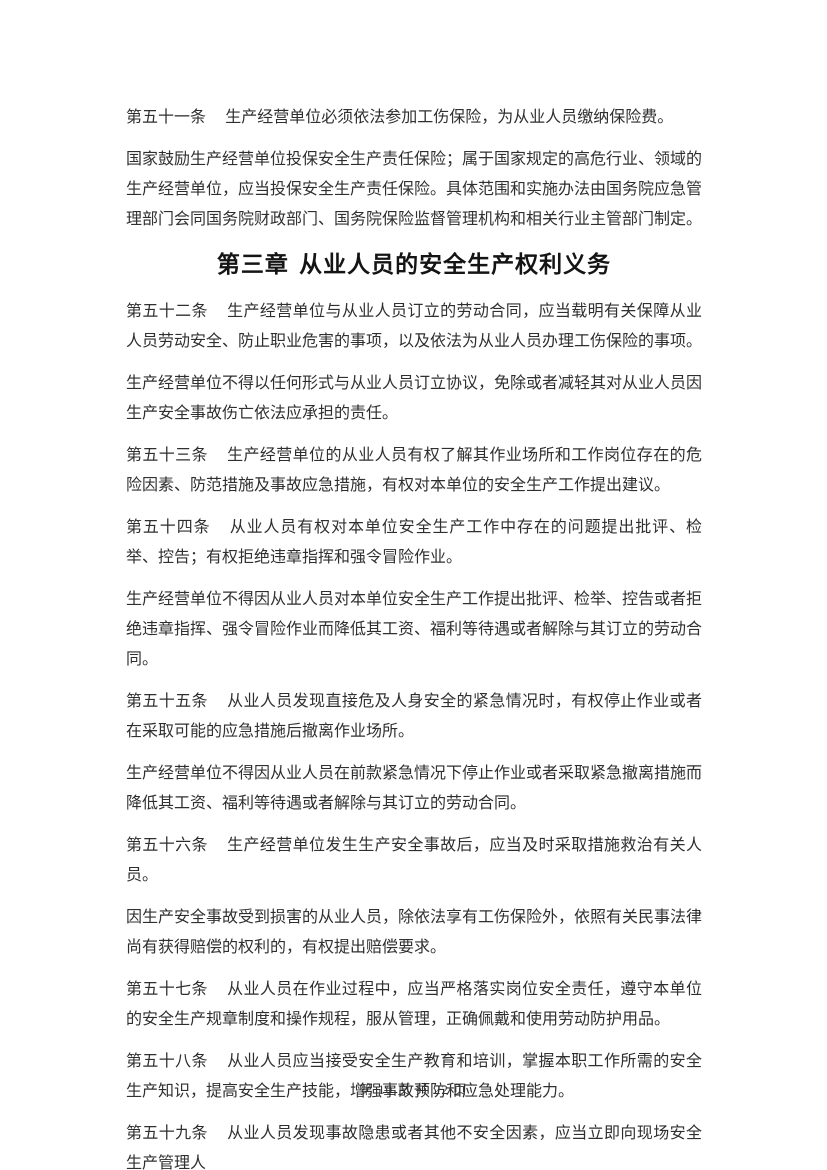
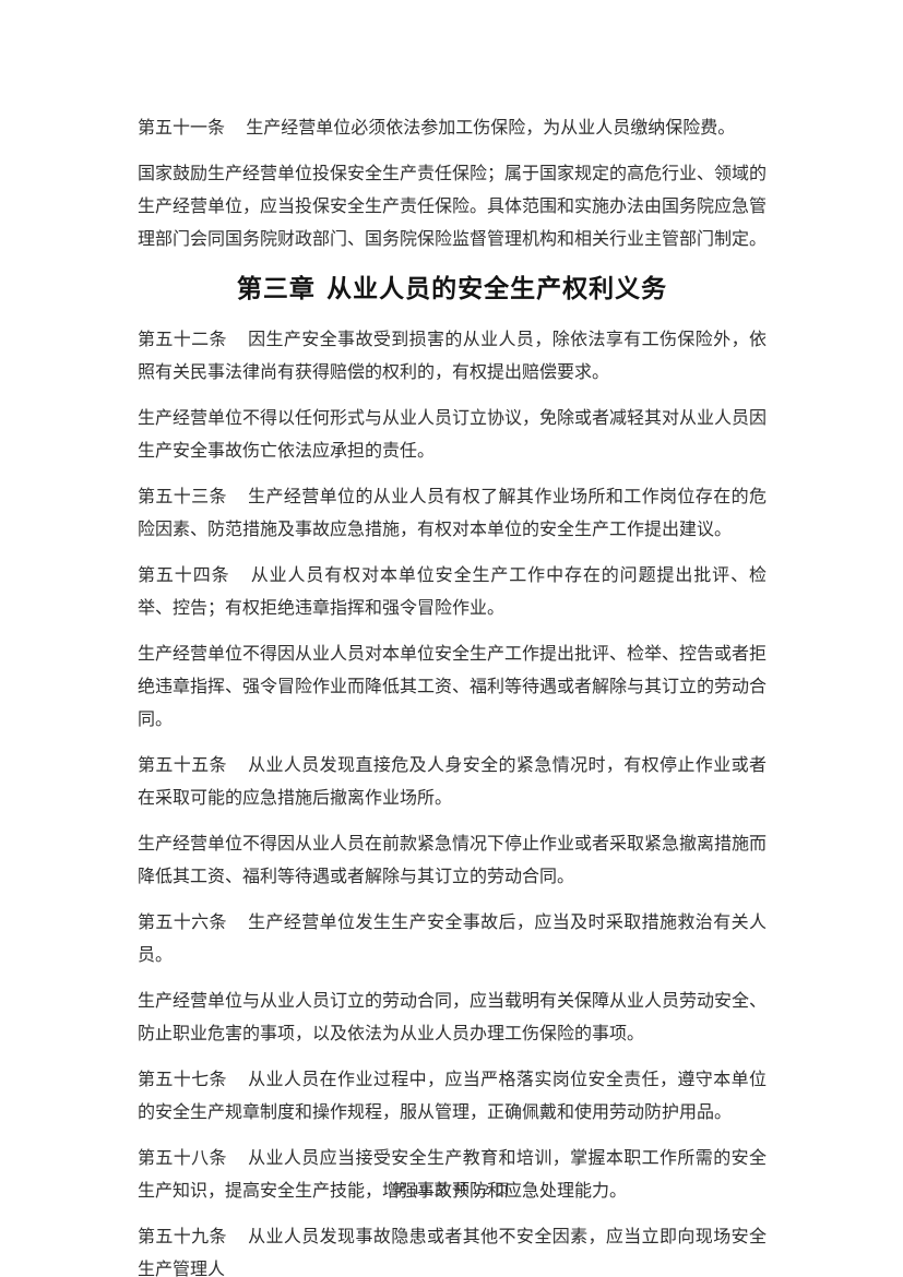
  第五十一条 生产经营单位必须依法参加工伤保险，为从业人员缴纳保险费。
  国家鼓励生产经营单位投保安全生产责任保险；属于国家规定的高危行业、领域的生产经营单位，应当投保安全生产责任保险。具体范围和实施办法由国务院应急管理部门会同国务院财政部门、国务院保险监督管理机构和相关行业主管部门制定。
  第三章 从业人员的安全生产权利义务
- 第五十二条 生产经营单位与从业人员订立的劳动合同，应当载明有关保障从业人员劳动安全、防止职业危害的事项，以及依法为从业人员办理工伤保险的事项。
+ 第五十二条 因生产安全事故受到损害的从业人员，除依法享有工伤保险外，依照有关民事法律尚有获得赔偿的权利的，有权提出赔偿要求。
  生产经营单位不得以任何形式与从业人员订立协议，免除或者减轻其对从业人员因生产安全事故伤亡依法应承担的责任。
  第五十三条 生产经营单位的从业人员有权了解其作业场所和工作岗位存在的危险因素、防范措施及事故应急措施，有权对本单位的安全生产工作提出建议。
  第五十四条 从业人员有权对本单位安全生产工作中存在的问题提出批评、检举、控告；有权拒绝违章指挥和强令冒险作业。
  生产经营单位不得因从业人员对本单位安全生产工作提出批评、检举、控告或者拒绝违章指挥、强令冒险作业而降低其工资、福利等待遇或者解除与其订立的劳动合同。
  第五十五条 从业人员发现直接危及人身安全的紧急情况时，有权停止作业或者在采取可能的应急措施后撤离作业场所。
  生产经营单位不得因从业人员在前款紧急情况下停止作业或者采取紧急撤离措施而降低其工资、福利等待遇或者解除与其订立的劳动合同。
  第五十六条 生产经营单位发生生产安全事故后，应当及时采取措施救治有关人员。
- 因生产安全事故受到损害的从业人员，除依法享有工伤保险外，依照有关民事法律尚有获得赔偿的权利的，有权提出赔偿要求。
+ 生产经营单位与从业人员订立的劳动合同，应当载明有关保障从业人员劳动安全、防止职业危害的事项，以及依法为从业人员办理工伤保险的事项。
  第五十七条 从业人员在作业过程中，应当严格落实岗位安全责任，遵守本单位的安全生产规章制度和操作规程，服从管理，正确佩戴和使用劳动防护用品。
  第五十八条 从业人员应当接受安全生产教育和培训，掌握本职工作所需的安全生产知识，提高安全生产技能，增强事故预防和应急处理能力。
  第五十九条 从业人员发现事故隐患或者其他不安全因素，应当立即向现场安全生产管理人
  第 10 页 共 22 页
